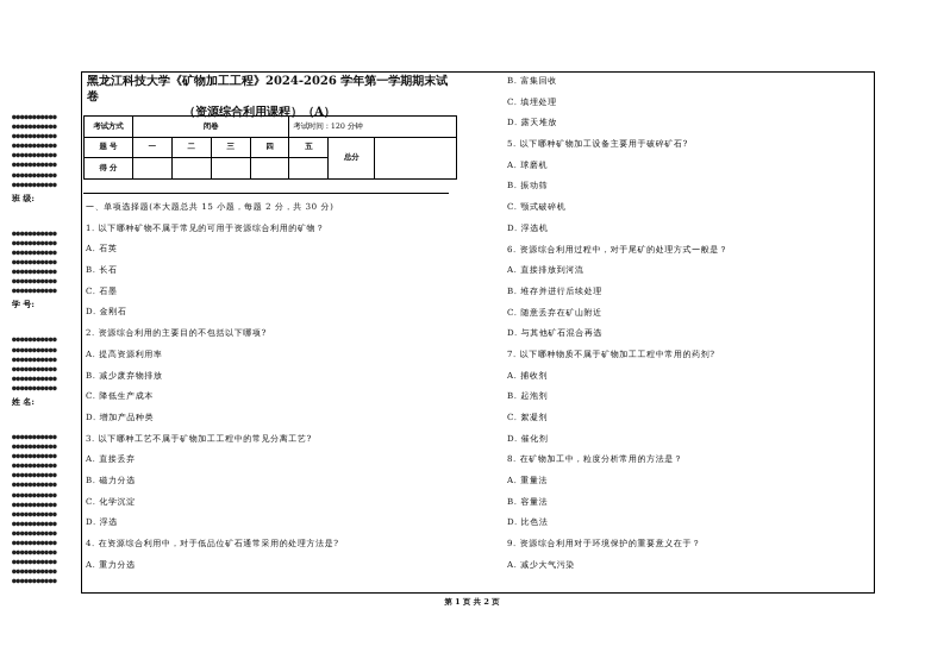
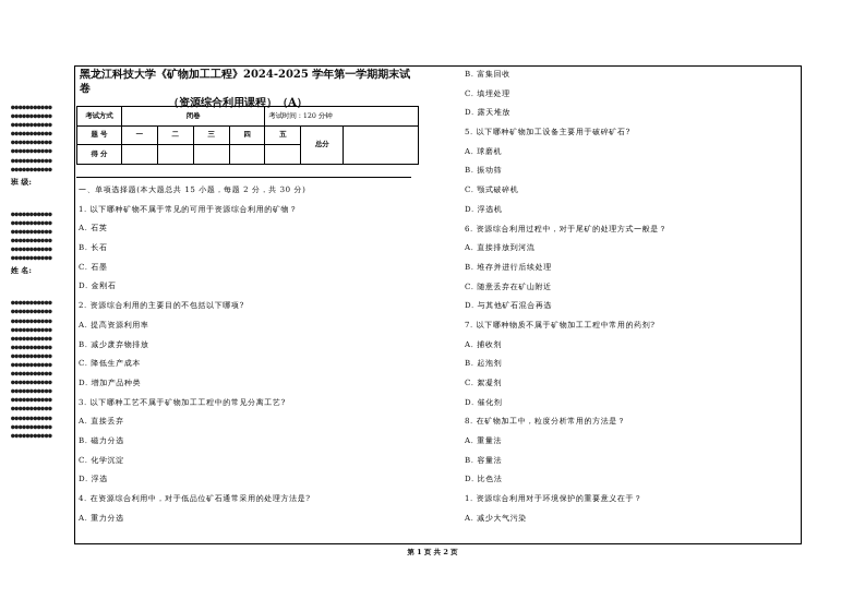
  班 级:
- 学 号:
  姓 名:
- 黑龙江科技大学《矿物加工工程》2024-2026 学年第一学期期末试卷
+ 黑龙江科技大学《矿物加工工程》2024-2025 学年第一学期期末试卷
  （资源综合利用课程）（A）
  一、单项选择题(本大题总共 15 小题，每题 2 分，共 30 分)
  1. 以下哪种矿物不属于常见的可用于资源综合利用的矿物？
  A. 石英
  B. 长石
  C. 石墨
  D. 金刚石
  2. 资源综合利用的主要目的不包括以下哪项?
  A. 提高资源利用率
  B. 减少废弃物排放
  C. 降低生产成本
  D. 增加产品种类
  3. 以下哪种工艺不属于矿物加工工程中的常见分离工艺?
  A. 直接丢弃
  B. 磁力分选
  C. 化学沉淀
  D. 浮选
  4. 在资源综合利用中，对于低品位矿石通常采用的处理方法是?
  A. 重力分选
  B. 富集回收
  C. 填埋处理
  D. 露天堆放
  5. 以下哪种矿物加工设备主要用于破碎矿石?
  A. 球磨机
  B. 振动筛
  C. 颚式破碎机
  D. 浮选机
  6. 资源综合利用过程中，对于尾矿的处理方式一般是？
  A. 直接排放到河流
  B. 堆存并进行后续处理
  C. 随意丢弃在矿山附近
  D. 与其他矿石混合再选
  7. 以下哪种物质不属于矿物加工工程中常用的药剂?
  A. 捕收剂
  B. 起泡剂
  C. 絮凝剂
  D. 催化剂
  8. 在矿物加工中，粒度分析常用的方法是？
  A. 重量法
  B. 容量法
  D. 比色法
- 9. 资源综合利用对于环境保护的重要意义在于？
+ 1. 资源综合利用对于环境保护的重要意义在于？
  A. 减少大气污染
  第 1 页 共 2 页
